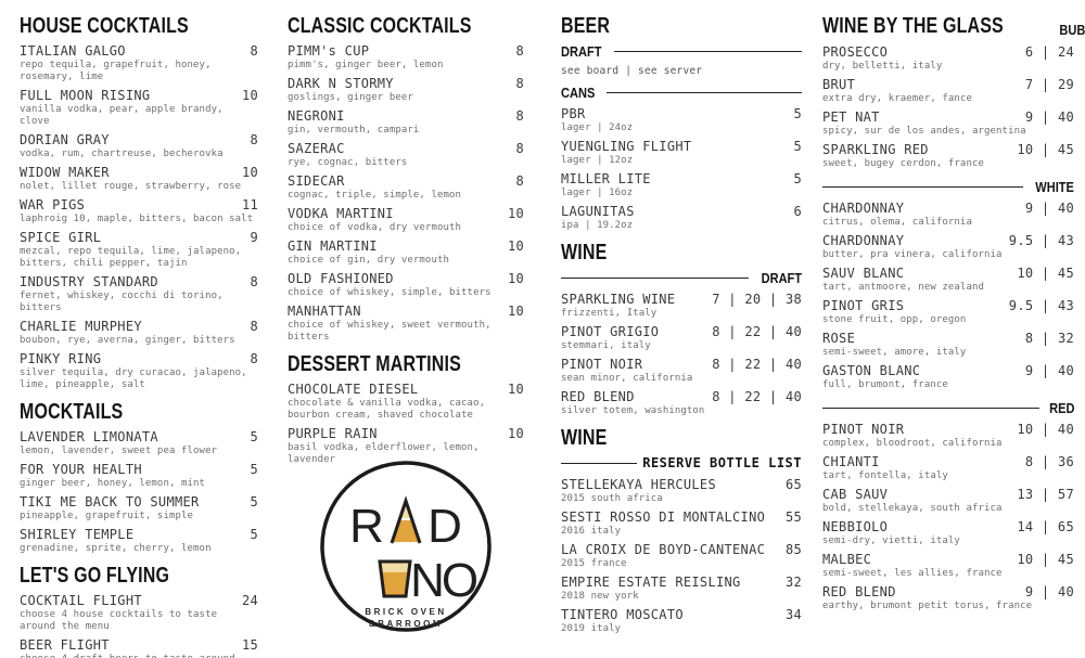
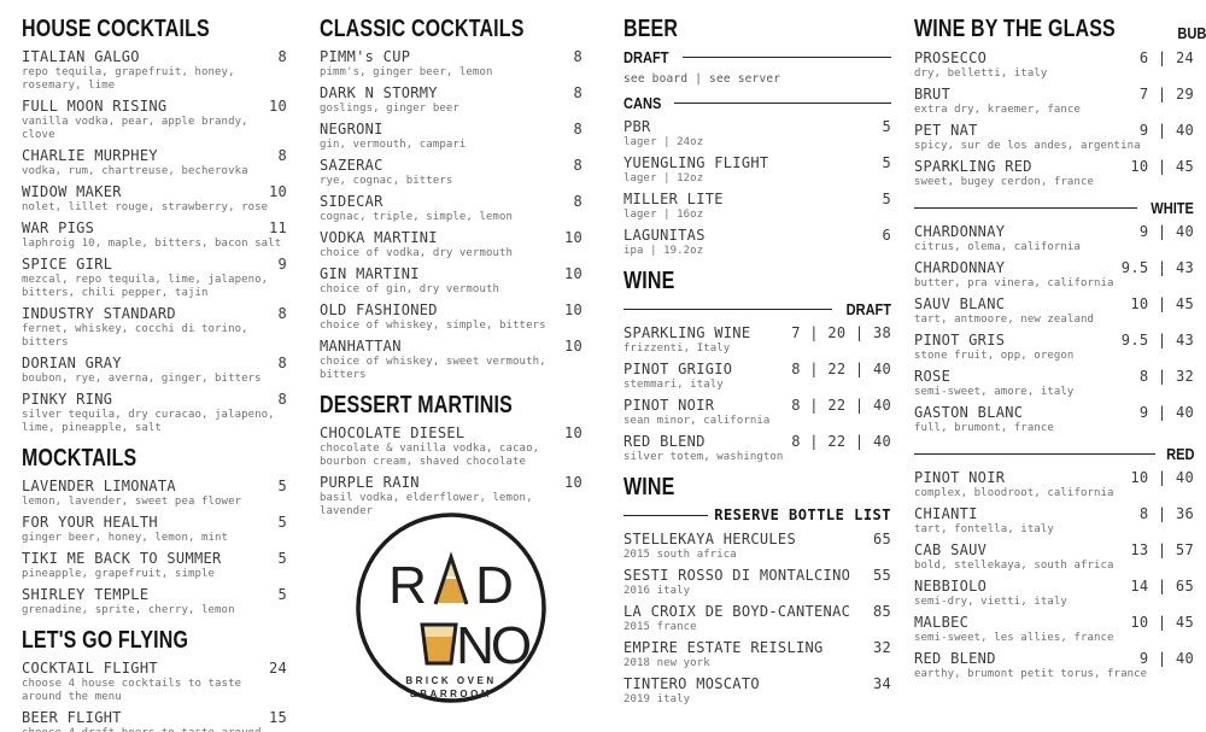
  HOUSE COCKTAILS
  ITALIAN GALGO
  8
  repo tequila, grapefruit, honey, rosemary, lime
  FULL MOON RISING
  10
  vanilla vodka, pear, apple brandy, clove
- DORIAN GRAY
+ CHARLIE MURPHEY
  8
  vodka, rum, chartreuse, becherovka
  WIDOW MAKER
  10
  nolet, lillet rouge, strawberry, rose
  WAR PIGS
  11
  laphroig 10, maple, bitters, bacon salt
  SPICE GIRL
  9
  mezcal, repo tequila, lime, jalapeno, bitters, chili pepper, tajin
  INDUSTRY STANDARD
  8
  fernet, whiskey, cocchi di torino, bitters
- CHARLIE MURPHEY
+ DORIAN GRAY
  8
  boubon, rye, averna, ginger, bitters
  PINKY RING
  8
  silver tequila, dry curacao, jalapeno, lime, pineapple, salt
  MOCKTAILS
  LAVENDER LIMONATA
  5
  lemon, lavender, sweet pea flower
  FOR YOUR HEALTH
  5
  ginger beer, honey, lemon, mint
  TIKI ME BACK TO SUMMER
  5
  pineapple, grapefruit, simple
  SHIRLEY TEMPLE
  5
  grenadine, sprite, cherry, lemon
  LET'S GO FLYING
  COCKTAIL FLIGHT
  24
  choose 4 house cocktails to taste around the menu
  BEER FLIGHT
  15
  CLASSIC COCKTAILS
  PIMM's CUP
  8
  pimm's, ginger beer, lemon
  DARK N STORMY
  8
  goslings, ginger beer
  NEGRONI
  8
  gin, vermouth, campari
  SAZERAC
  8
  rye, cognac, bitters
  SIDECAR
  8
  cognac, triple, simple, lemon
  VODKA MARTINI
  10
  choice of vodka, dry vermouth
  GIN MARTINI
  10
  choice of gin, dry vermouth
  OLD FASHIONED
  10
  choice of whiskey, simple, bitters
  MANHATTAN
  10
  choice of whiskey, sweet vermouth, bitters
  DESSERT MARTINIS
  CHOCOLATE DIESEL
  10
  chocolate & vanilla vodka, cacao, bourbon cream, shaved chocolate
  PURPLE RAIN
  10
  basil vodka, elderflower, lemon, lavender
  R
  D
  N
  O
  BRICK OVEN
  &BARROOM
  BEER
  DRAFT
  see board | see server
  CANS
  PBR
  5
  lager | 24oz
  YUENGLING FLIGHT
  5
  lager | 12oz
  MILLER LITE
  5
  lager | 16oz
  LAGUNITAS
  6
  ipa | 19.2oz
  WINE
  DRAFT
  SPARKLING WINE
  7 | 20 | 38
  frizzenti, Italy
  PINOT GRIGIO
  8 | 22 | 40
  stemmari, italy
  PINOT NOIR
  8 | 22 | 40
  sean minor, california
  RED BLEND
  8 | 22 | 40
  silver totem, washington
  WINE
  RESERVE BOTTLE LIST
  STELLEKAYA HERCULES
  65
  2015 south africa
  SESTI ROSSO DI MONTALCINO
  55
  2016 italy
  LA CROIX DE BOYD-CANTENAC
  85
  2015 france
  EMPIRE ESTATE REISLING
  32
  2018 new york
  TINTERO MOSCATO
  34
  2019 italy
  WINE BY THE GLASS
  PROSECCO
  6 | 24
  dry, belletti, italy
  BRUT
  7 | 29
  extra dry, kraemer, fance
  PET NAT
  9 | 40
  spicy, sur de los andes, argentina
  SPARKLING RED
  10 | 45
  sweet, bugey cerdon, france
  WHITE
  CHARDONNAY
  9 | 40
  citrus, olema, california
  CHARDONNAY
  9.5 | 43
  butter, pra vinera, california
  SAUV BLANC
  10 | 45
  tart, antmoore, new zealand
  PINOT GRIS
  9.5 | 43
  stone fruit, opp, oregon
  ROSE
  8 | 32
  semi-sweet, amore, italy
  GASTON BLANC
  9 | 40
  full, brumont, france
  RED
  PINOT NOIR
  10 | 40
  complex, bloodroot, california
  CHIANTI
  8 | 36
  tart, fontella, italy
  CAB SAUV
  13 | 57
  bold, stellekaya, south africa
  NEBBIOLO
  14 | 65
  semi-dry, vietti, italy
  MALBEC
  10 | 45
  semi-sweet, les allies, france
  RED BLEND
  9 | 40
  earthy, brumont petit torus, france
